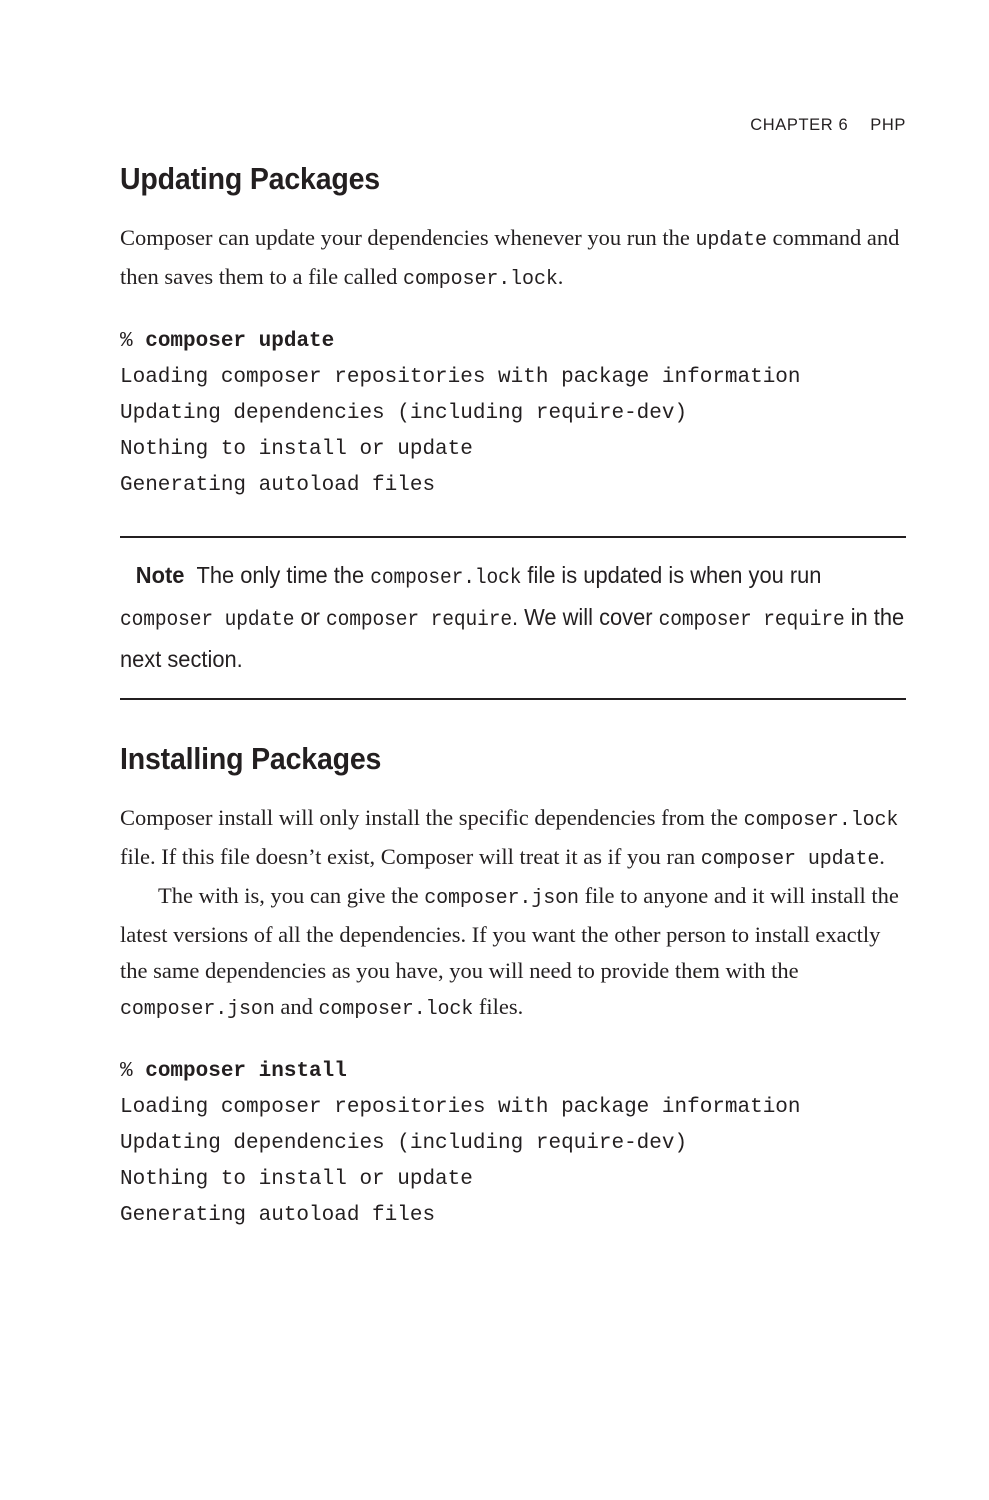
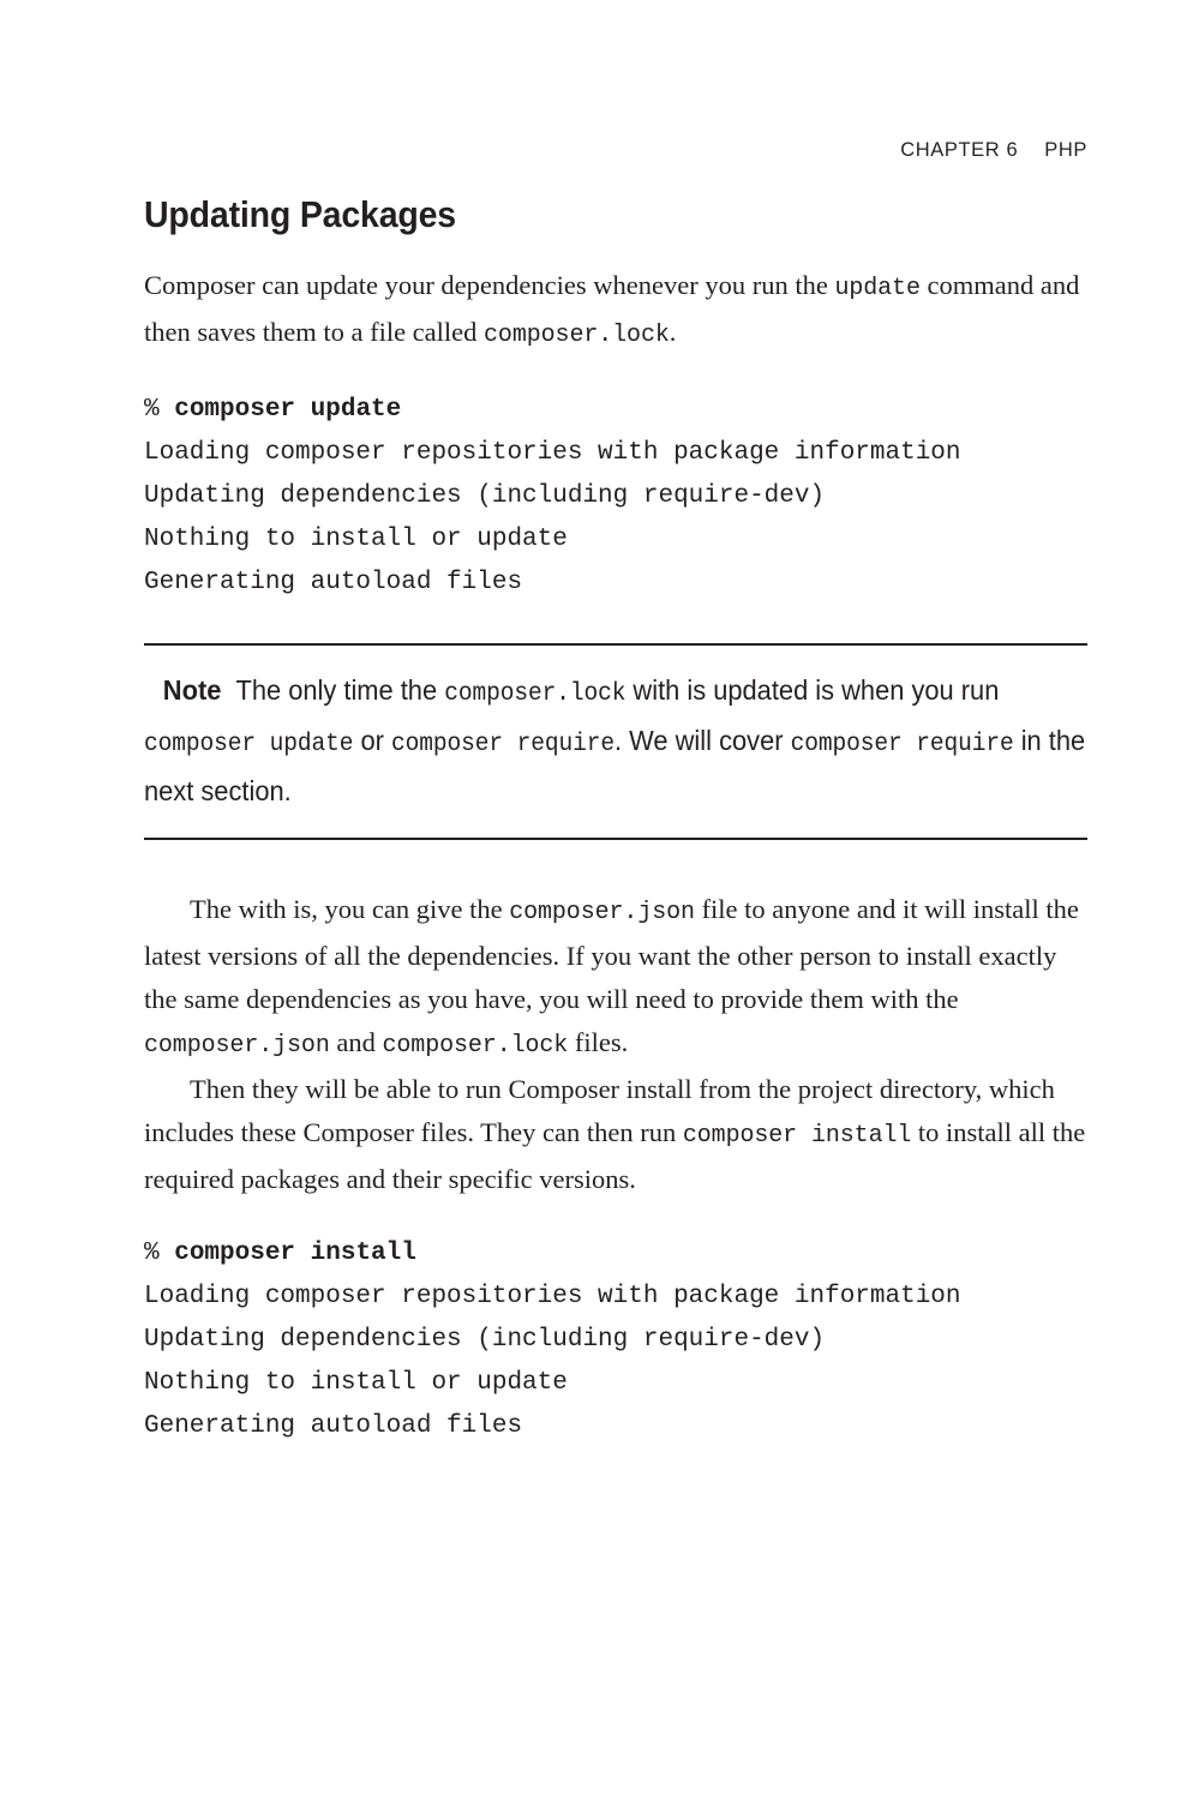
  CHAPTER 6 PHP
  Updating Packages
  Composer can update your dependencies whenever you run the update command and then saves them to a file called composer.lock.
  % composer update
  Loading composer repositories with package information
  Updating dependencies (including require-dev)
  Nothing to install or update
  Generating autoload files
- Note The only time the composer.lock file is updated is when you run composer update or composer require. We will cover composer require in the next section.
+ Note The only time the composer.lock with is updated is when you run composer update or composer require. We will cover composer require in the next section.
- Installing Packages
- Composer install will only install the specific dependencies from the composer.lock file. If this file doesn’t exist, Composer will treat it as if you ran composer update.
  The with is, you can give the composer.json file to anyone and it will install the latest versions of all the dependencies. If you want the other person to install exactly the same dependencies as you have, you will need to provide them with the composer.json and composer.lock files.
+ Then they will be able to run Composer install from the project directory, which includes these Composer files. They can then run composer install to install all the required packages and their specific versions.
  % composer install
  Loading composer repositories with package information
  Updating dependencies (including require-dev)
  Nothing to install or update
  Generating autoload files
